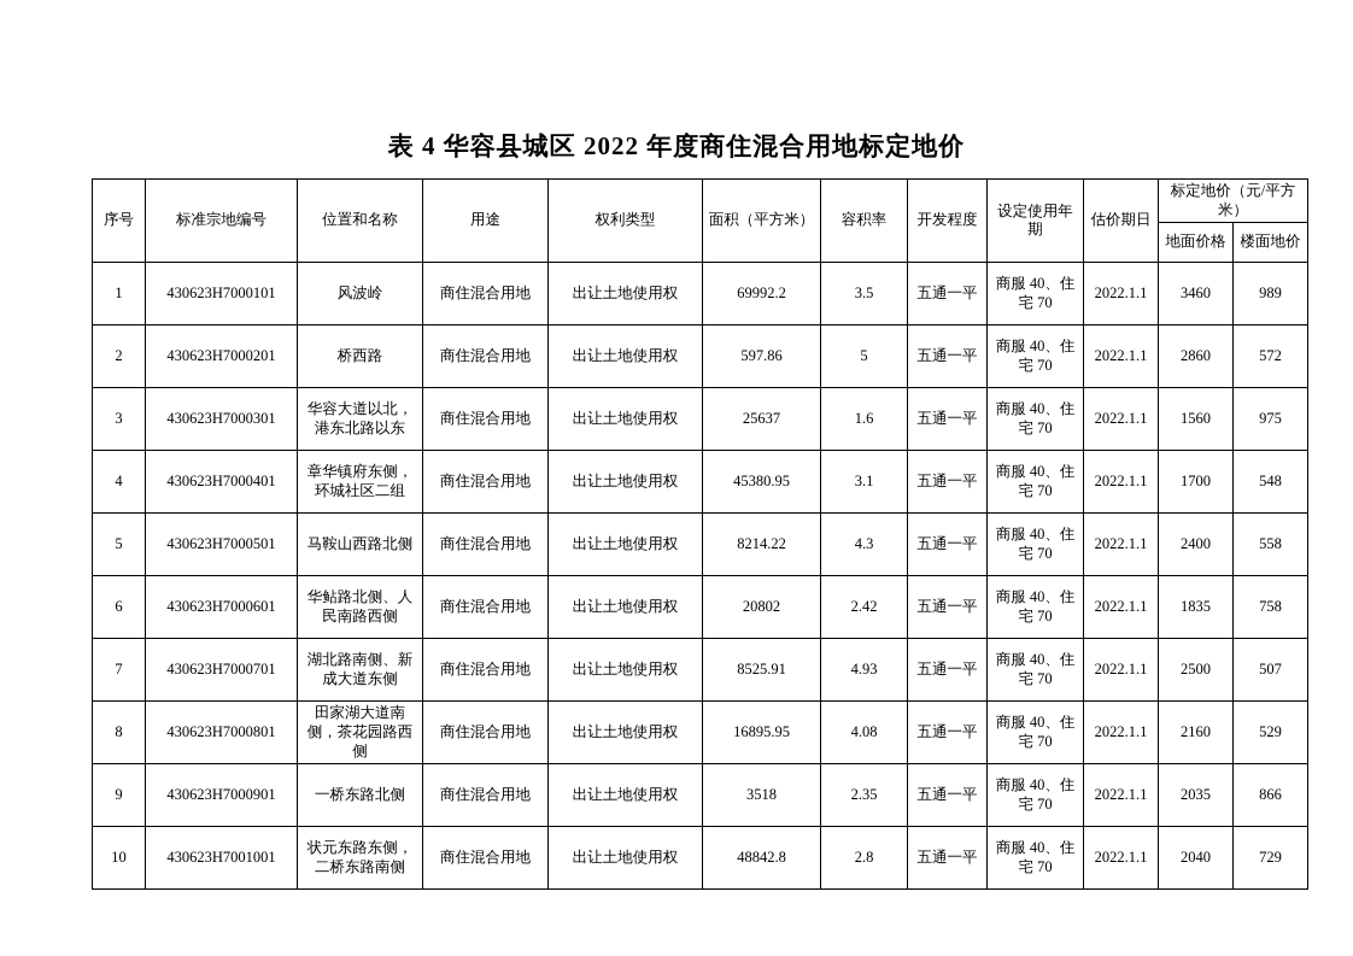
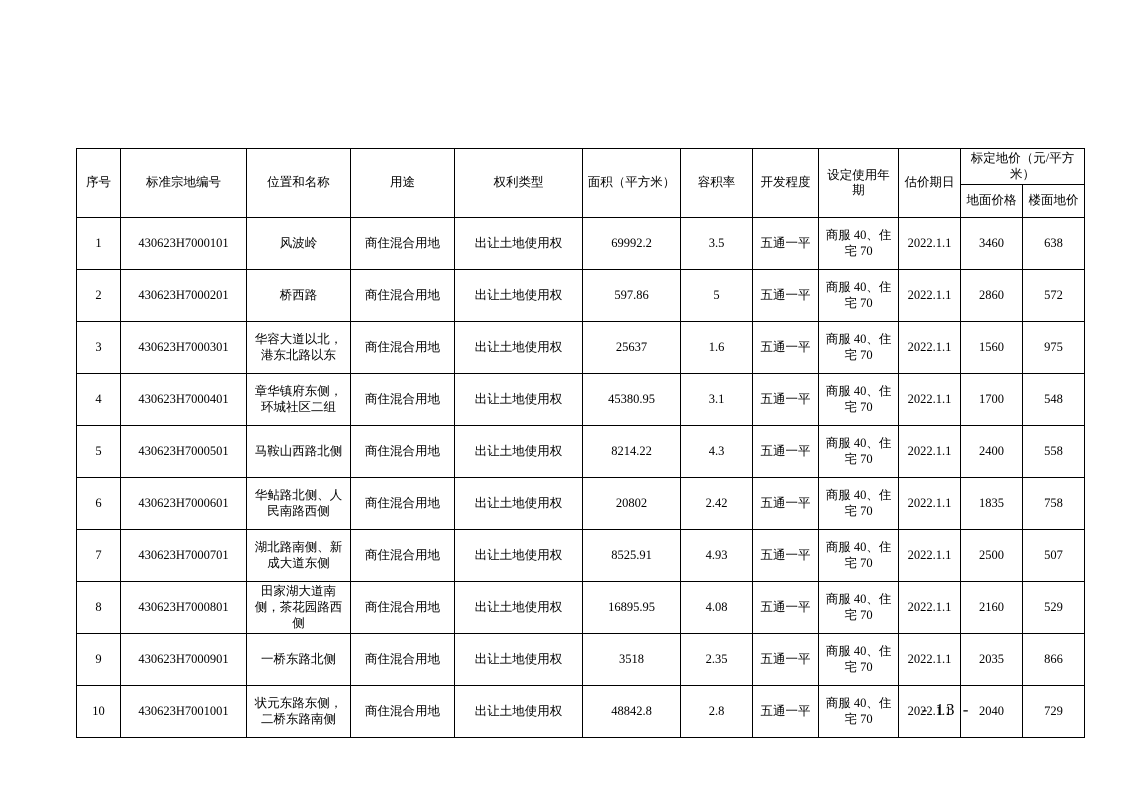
- 表 4 华容县城区 2022 年度商住混合用地标定地价
  序号	标准宗地编号	位置和名称	用途	权利类型	面积（平方米）	容积率	开发程度	设定使用年期	估价期日	标定地价（元/平方米）
  地面价格	楼面地价
- 1	430623H7000101	风波岭	商住混合用地	出让土地使用权	69992.2	3.5	五通一平	商服 40、住宅 70	2022.1.1	3460	989
+ 1	430623H7000101	风波岭	商住混合用地	出让土地使用权	69992.2	3.5	五通一平	商服 40、住宅 70	2022.1.1	3460	638
  2	430623H7000201	桥西路	商住混合用地	出让土地使用权	597.86	5	五通一平	商服 40、住宅 70	2022.1.1	2860	572
  3	430623H7000301	华容大道以北，港东北路以东	商住混合用地	出让土地使用权	25637	1.6	五通一平	商服 40、住宅 70	2022.1.1	1560	975
  4	430623H7000401	章华镇府东侧，环城社区二组	商住混合用地	出让土地使用权	45380.95	3.1	五通一平	商服 40、住宅 70	2022.1.1	1700	548
  5	430623H7000501	马鞍山西路北侧	商住混合用地	出让土地使用权	8214.22	4.3	五通一平	商服 40、住宅 70	2022.1.1	2400	558
  6	430623H7000601	华鲇路北侧、人民南路西侧	商住混合用地	出让土地使用权	20802	2.42	五通一平	商服 40、住宅 70	2022.1.1	1835	758
  7	430623H7000701	湖北路南侧、新成大道东侧	商住混合用地	出让土地使用权	8525.91	4.93	五通一平	商服 40、住宅 70	2022.1.1	2500	507
  8	430623H7000801	田家湖大道南侧，茶花园路西侧	商住混合用地	出让土地使用权	16895.95	4.08	五通一平	商服 40、住宅 70	2022.1.1	2160	529
  9	430623H7000901	一桥东路北侧	商住混合用地	出让土地使用权	3518	2.35	五通一平	商服 40、住宅 70	2022.1.1	2035	866
  10	430623H7001001	状元东路东侧，二桥东路南侧	商住混合用地	出让土地使用权	48842.8	2.8	五通一平	商服 40、住宅 70	2022.1.1	2040	729
+ - 13 -
